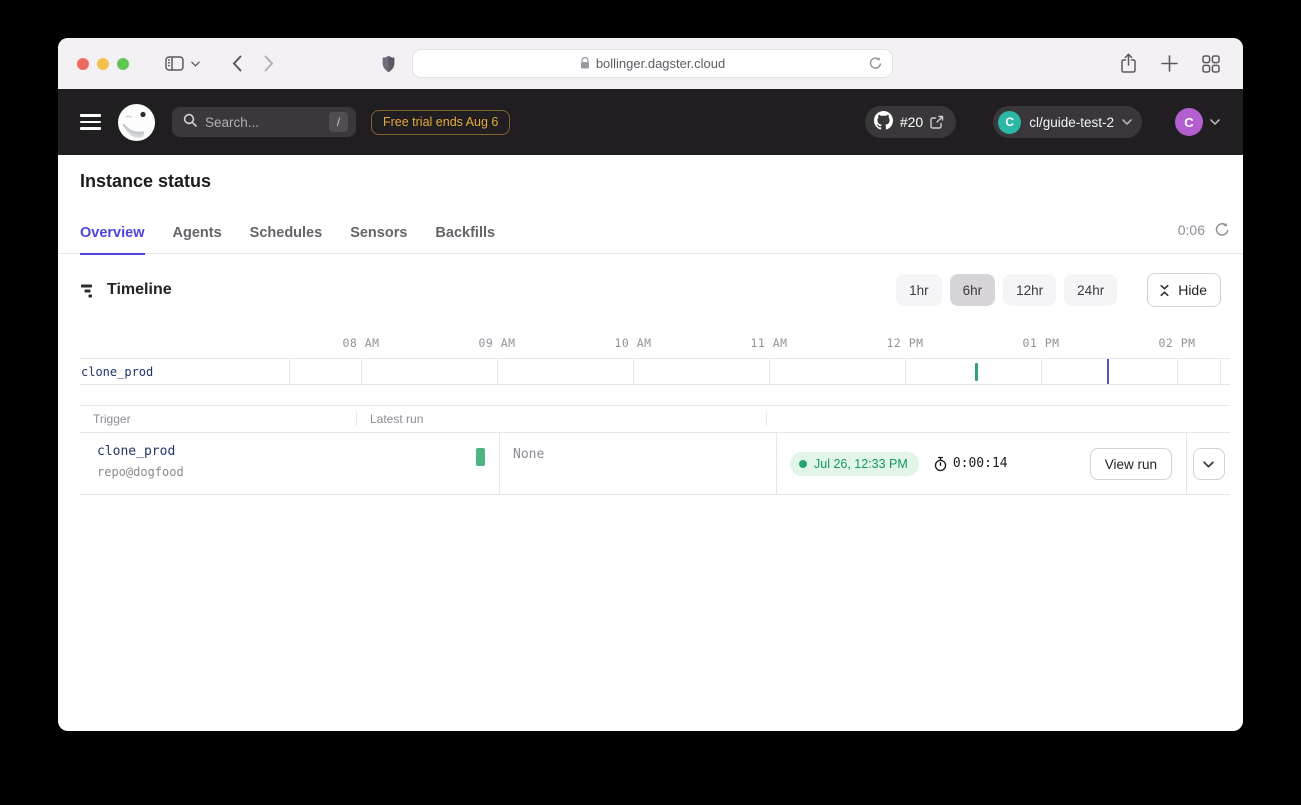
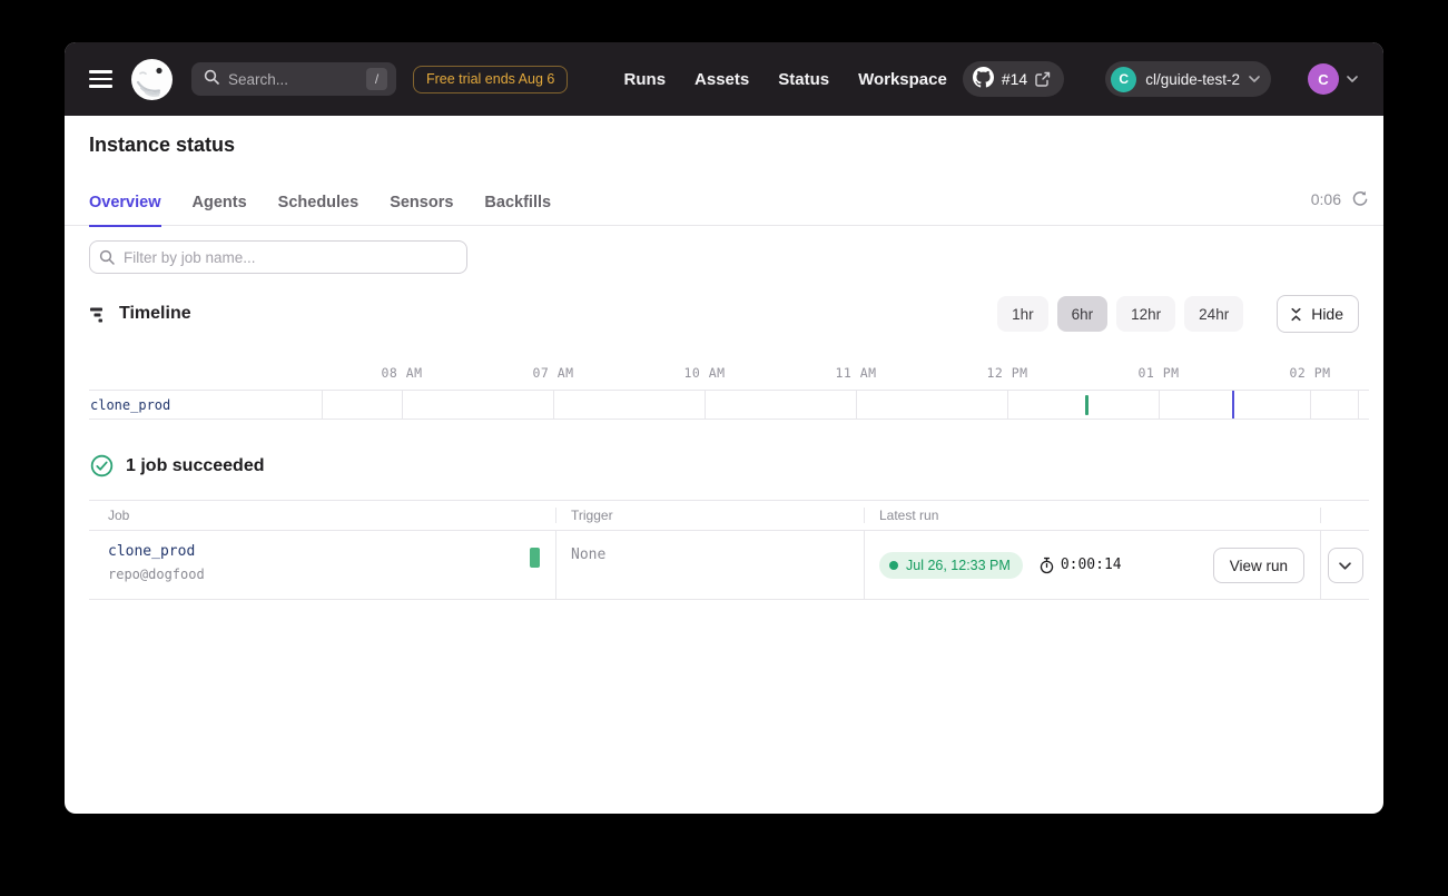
- bollinger.dagster.cloud
  Search...
  /
  Free trial ends Aug 6
+ Runs
+ Assets
+ Status
+ Workspace
- #20
+ #14
  C
  cl/guide-test-2
  C
  Instance status
  Overview
  Agents
  Schedules
  Sensors
  Backfills
  0:06
+ Filter by job name...
  Timeline
  1hr
  6hr
  12hr
  24hr
  Hide
  08 AM
- 09 AM
+ 07 AM
  10 AM
  11 AM
  12 PM
  01 PM
  02 PM
  clone_prod
+ 1 job succeeded
+ Job
  Trigger
  Latest run
  clone_prod
  repo@dogfood
  None
  Jul 26, 12:33 PM
  0:00:14
  View run
